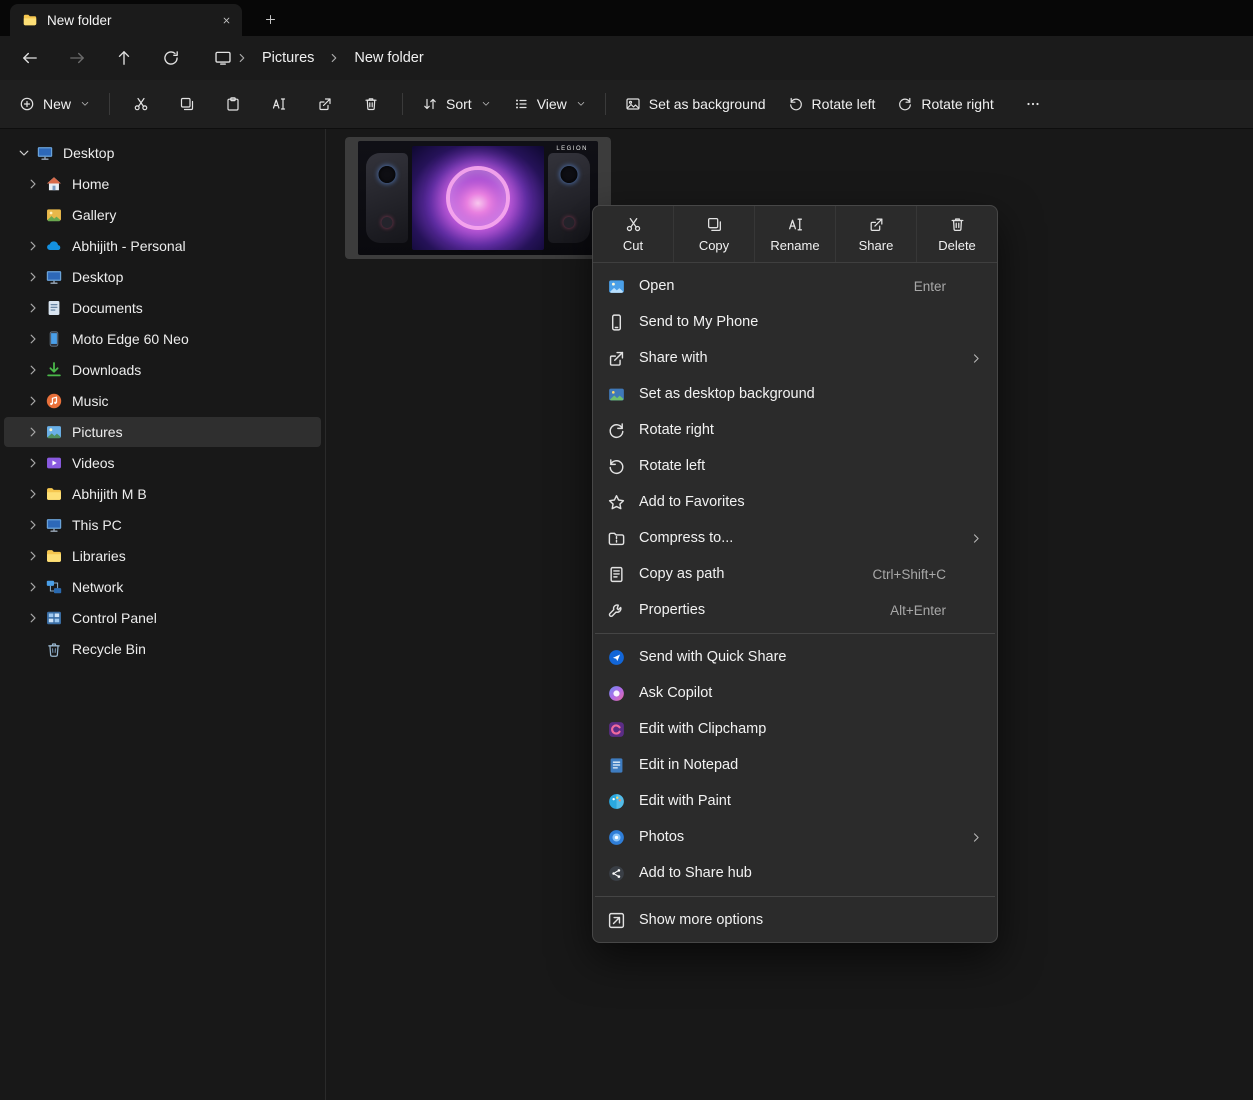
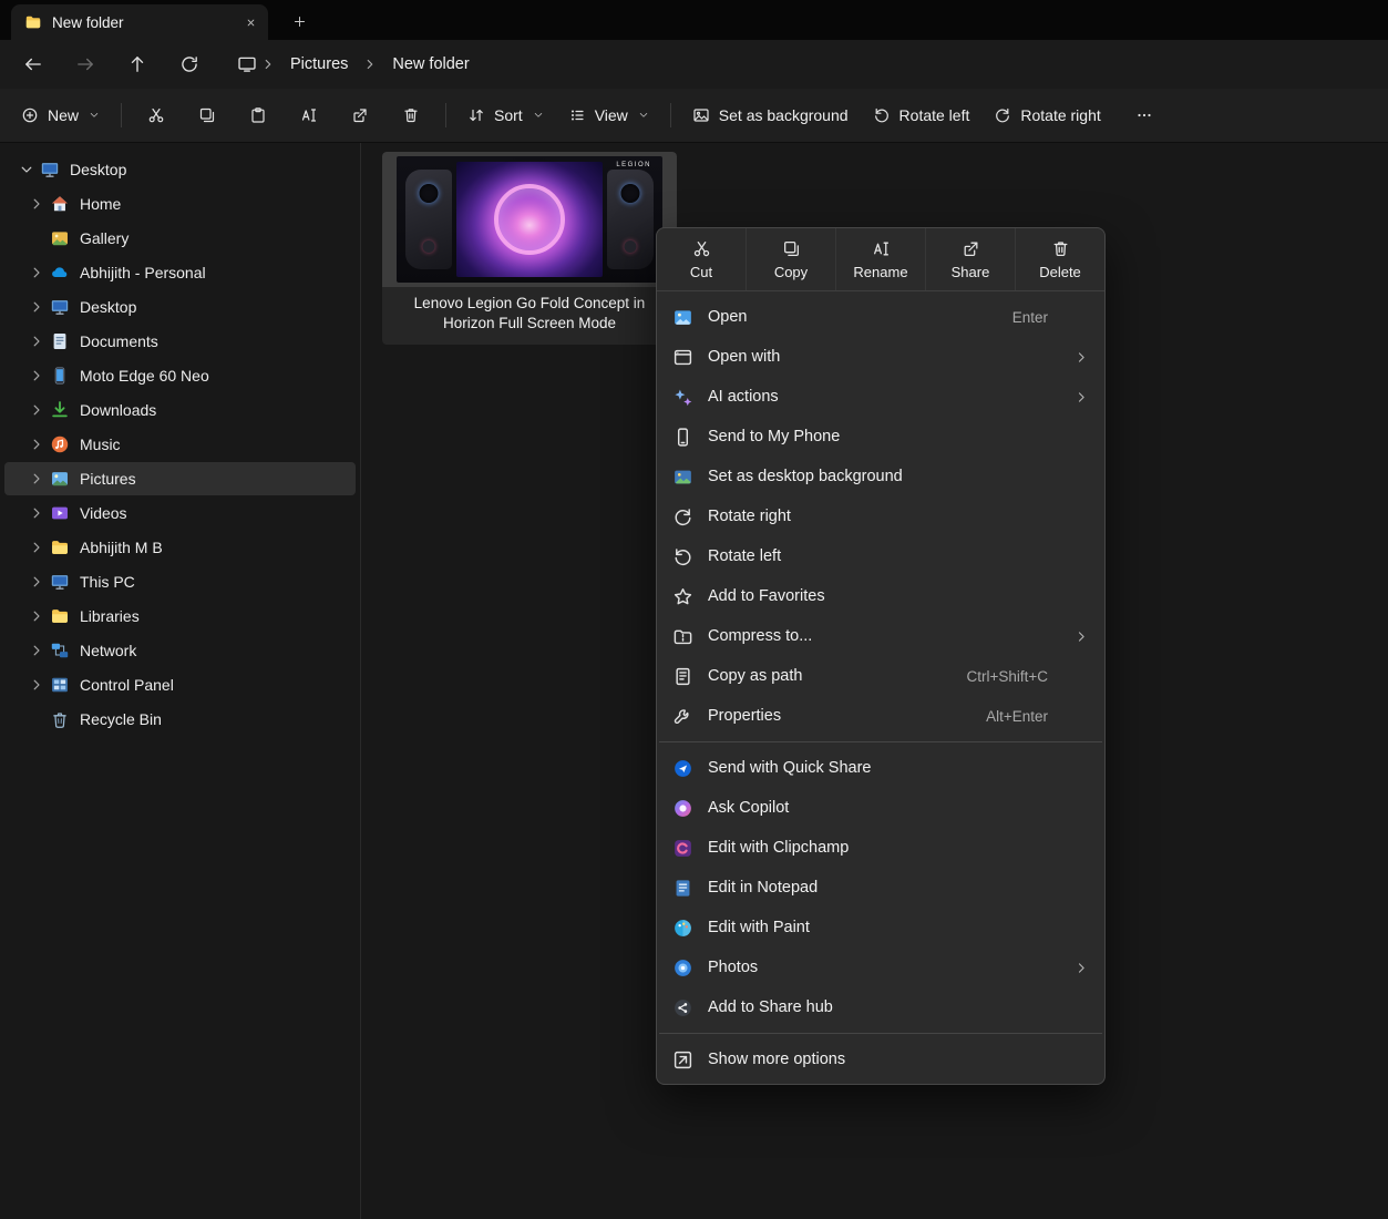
  New folder
  Pictures
  New folder
  New
  Sort
  View
  Set as background
  Rotate left
  Rotate right
  Desktop
  Home
  Gallery
  Abhijith - Personal
  Desktop
  Documents
  Moto Edge 60 Neo
  Downloads
  Music
  Pictures
  Videos
  Abhijith M B
  This PC
  Libraries
  Network
  Control Panel
  Recycle Bin
+ Lenovo Legion Go Fold Concept in
+ Horizon Full Screen Mode
  Cut
  Copy
  Rename
  Share
  Delete
  Open
  Enter
+ Open with
+ AI actions
  Send to My Phone
- Share with
  Set as desktop background
  Rotate right
  Rotate left
  Add to Favorites
  Compress to...
  Copy as path
  Ctrl+Shift+C
  Properties
  Alt+Enter
  Send with Quick Share
  Ask Copilot
  Edit with Clipchamp
  Edit in Notepad
  Edit with Paint
  Photos
  Add to Share hub
  Show more options
